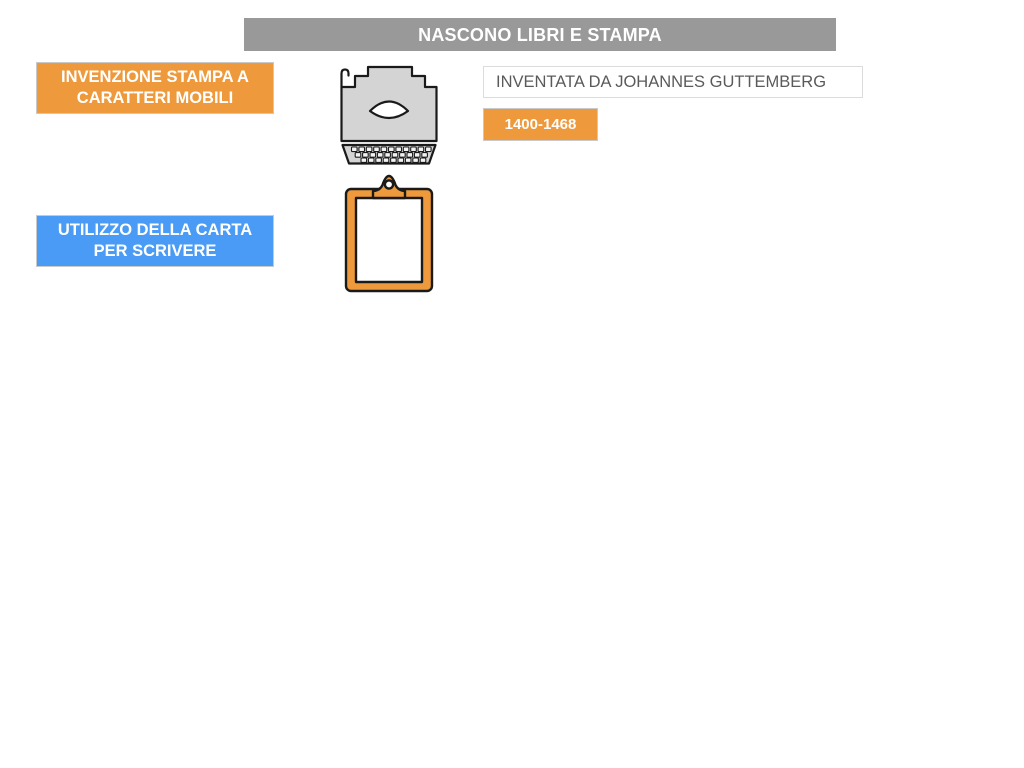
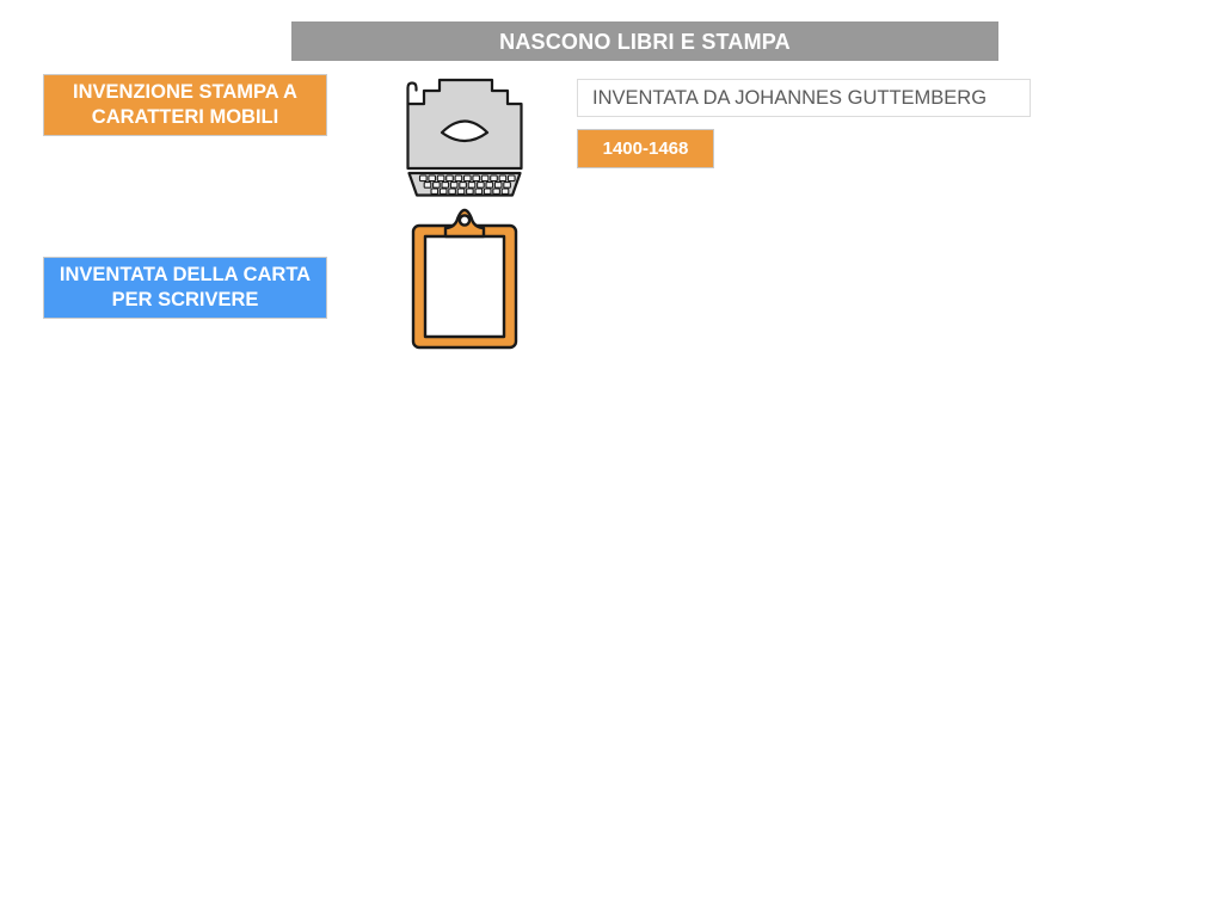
  NASCONO LIBRI E STAMPA
  INVENZIONE STAMPA A CARATTERI MOBILI
- UTILIZZO DELLA CARTA PER SCRIVERE
+ INVENTATA DELLA CARTA PER SCRIVERE
  INVENTATA DA JOHANNES GUTTEMBERG
  1400-1468
